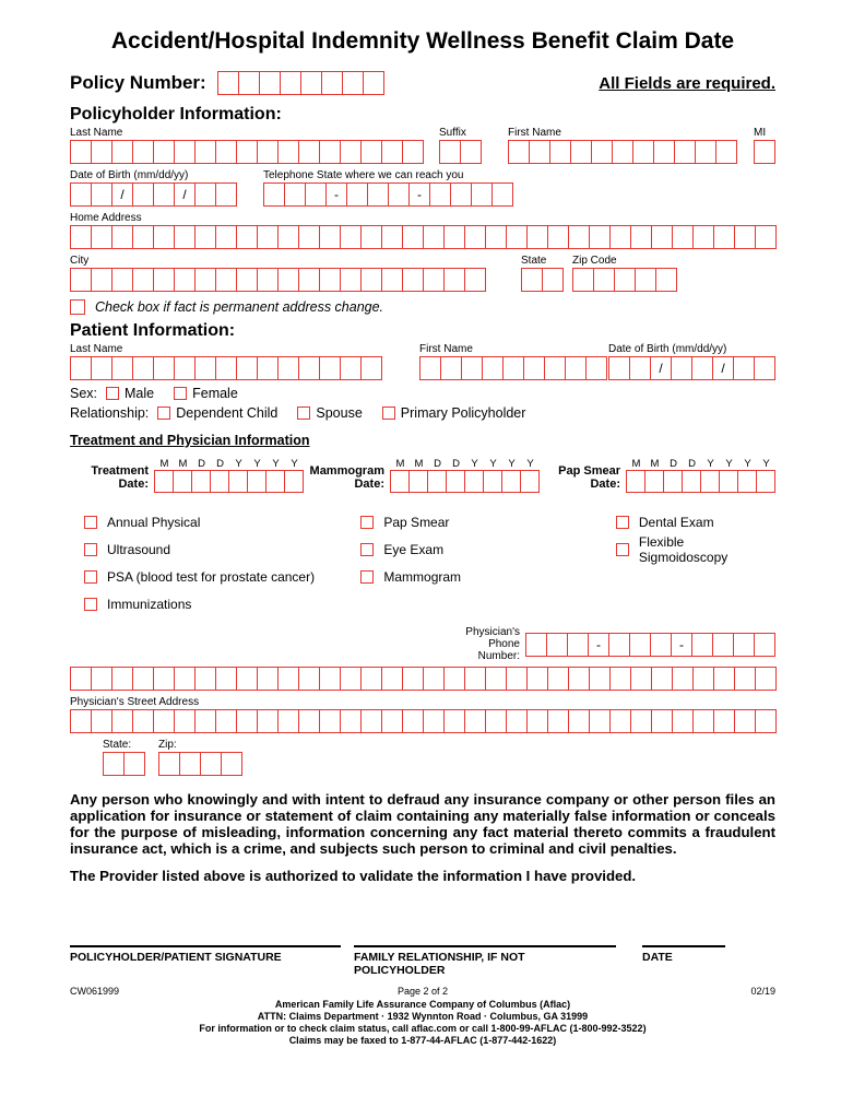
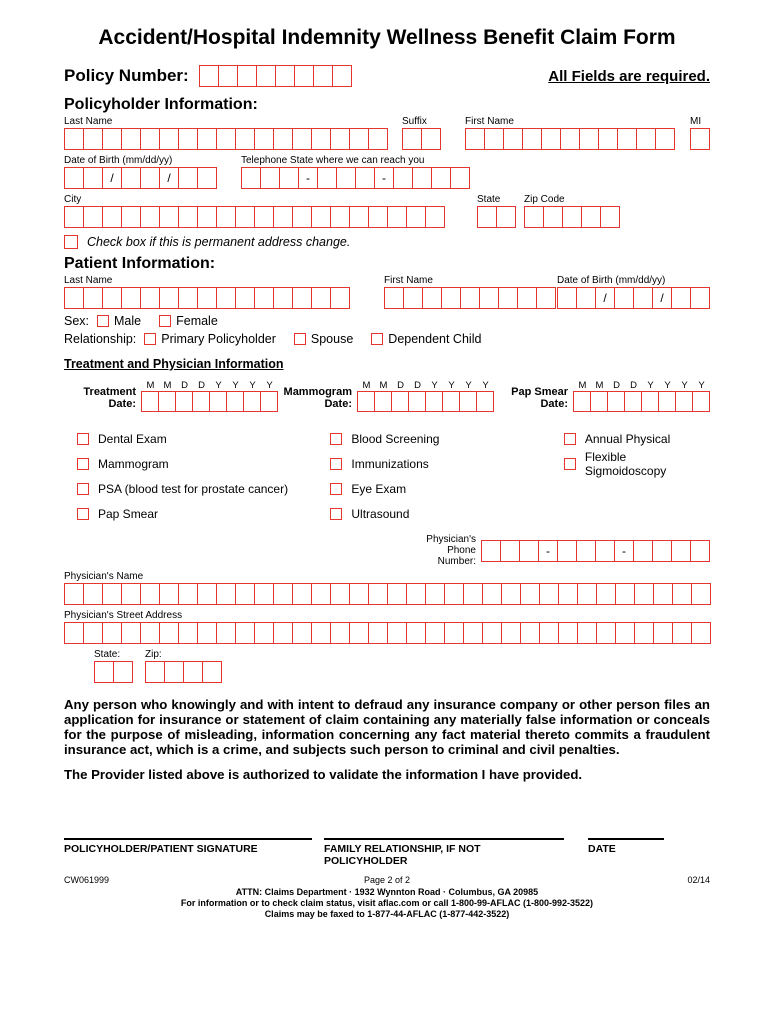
- Accident/Hospital Indemnity Wellness Benefit Claim Date
+ Accident/Hospital Indemnity Wellness Benefit Claim Form
  Policy Number:
  All Fields are required.
  Policyholder Information:
  Last Name
  Suffix
  First Name
  MI
  Date of Birth (mm/dd/yy)
  /
  /
  Telephone State where we can reach you
  -
  -
- Home Address
  City
  State
  Zip Code
- Check box if fact is permanent address change.
+ Check box if this is permanent address change.
  Patient Information:
  Last Name
  First Name
  Date of Birth (mm/dd/yy)
  /
  /
  Sex:
  Male
  Female
  Relationship:
- Dependent Child
+ Primary Policyholder
  Spouse
- Primary Policyholder
+ Dependent Child
  Treatment and Physician Information
  Treatment Date:
  M
  M
  D
  D
  Y
  Y
  Y
  Y
  Mammogram Date:
  M
  M
  D
  D
  Y
  Y
  Y
  Y
  Pap Smear Date:
  M
  M
  D
  D
  Y
  Y
  Y
  Y
- Annual Physical
+ Dental Exam
- Ultrasound
+ Mammogram
  PSA (blood test for prostate cancer)
- Immunizations
+ Pap Smear
+ Blood Screening
- Pap Smear
+ Immunizations
  Eye Exam
- Mammogram
+ Ultrasound
- Dental Exam
+ Annual Physical
  Flexible Sigmoidoscopy
  Physician's Phone Number:
  -
  -
+ Physician's Name
  Physician's Street Address
  State:
  Zip:
  Any person who knowingly and with intent to defraud any insurance company or other person files an application for insurance or statement of claim containing any materially false information or conceals for the purpose of misleading, information concerning any fact material thereto commits a fraudulent insurance act, which is a crime, and subjects such person to criminal and civil penalties.
  The Provider listed above is authorized to validate the information I have provided.
  POLICYHOLDER/PATIENT SIGNATURE
  FAMILY RELATIONSHIP, IF NOT POLICYHOLDER
  DATE
  CW061999
  Page 2 of 2
- 02/19
+ 02/14
- American Family Life Assurance Company of Columbus (Aflac)
- ATTN: Claims Department · 1932 Wynnton Road · Columbus, GA 31999
+ ATTN: Claims Department · 1932 Wynnton Road · Columbus, GA 20985
- For information or to check claim status, call aflac.com or call 1-800-99-AFLAC (1-800-992-3522)
+ For information or to check claim status, visit aflac.com or call 1-800-99-AFLAC (1-800-992-3522)
- Claims may be faxed to 1-877-44-AFLAC (1-877-442-1622)
+ Claims may be faxed to 1-877-44-AFLAC (1-877-442-3522)
